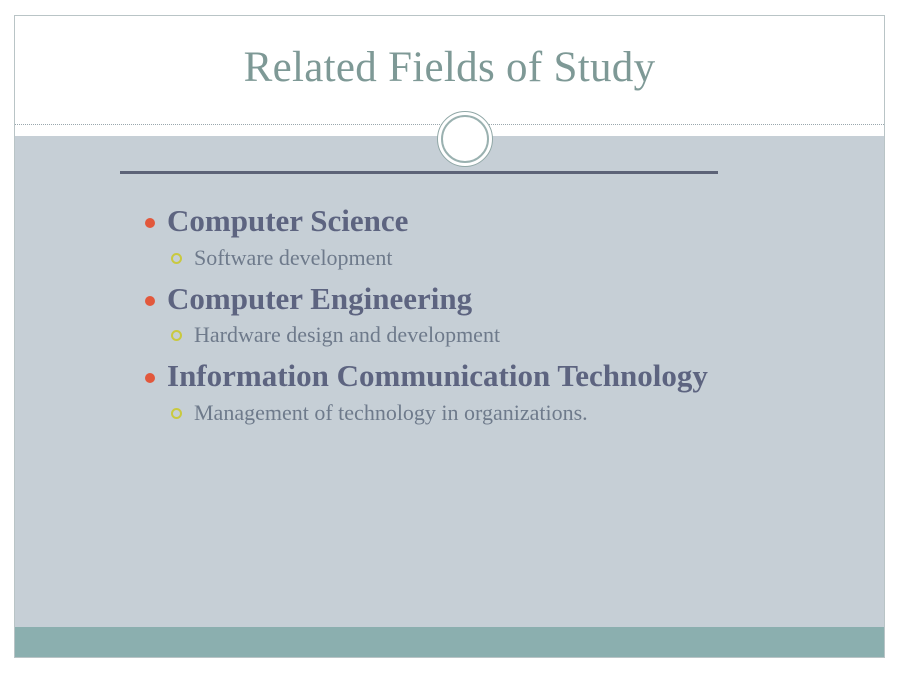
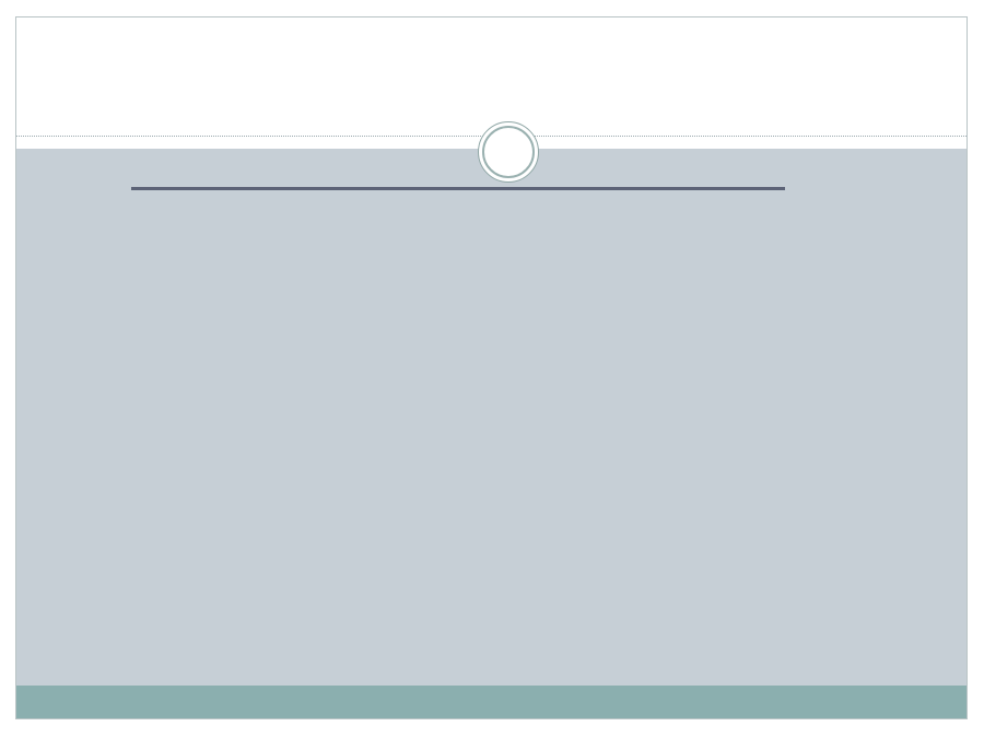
- Related Fields of Study
- Computer Science
- Software development
- Computer Engineering
- Hardware design and development
- Information Communication Technology
- Management of technology in organizations.
